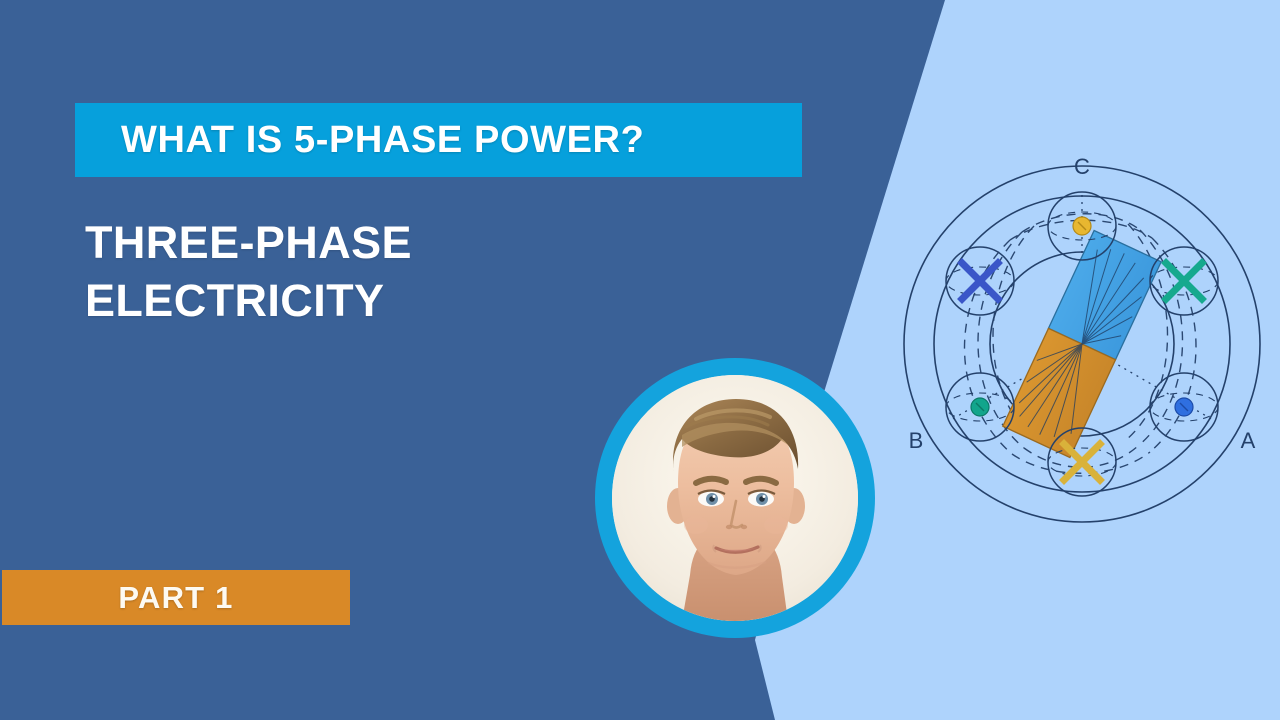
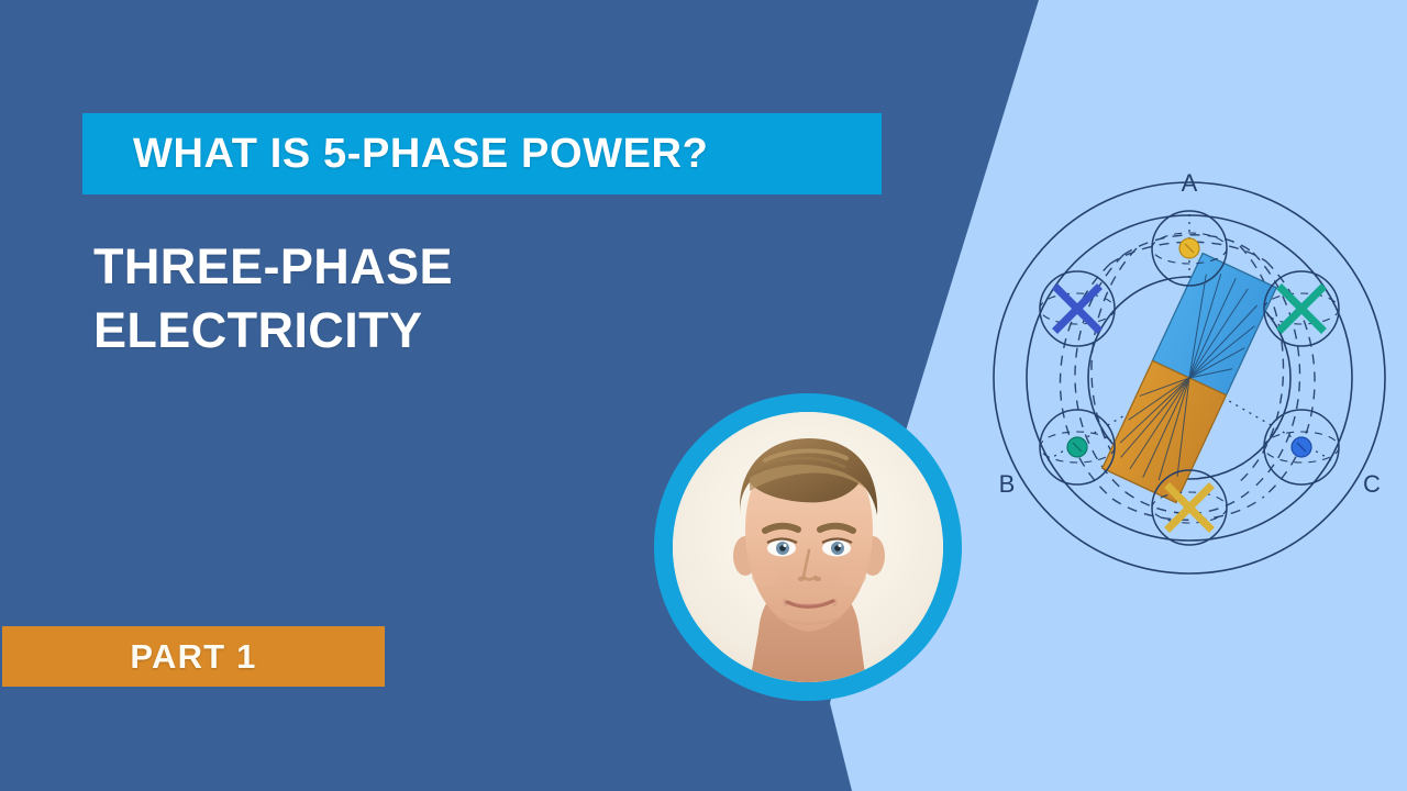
  WHAT IS 5-PHASE POWER?
  THREE-PHASE
  ELECTRICITY
  PART 1
- C
+ A
  B
- A
+ C
